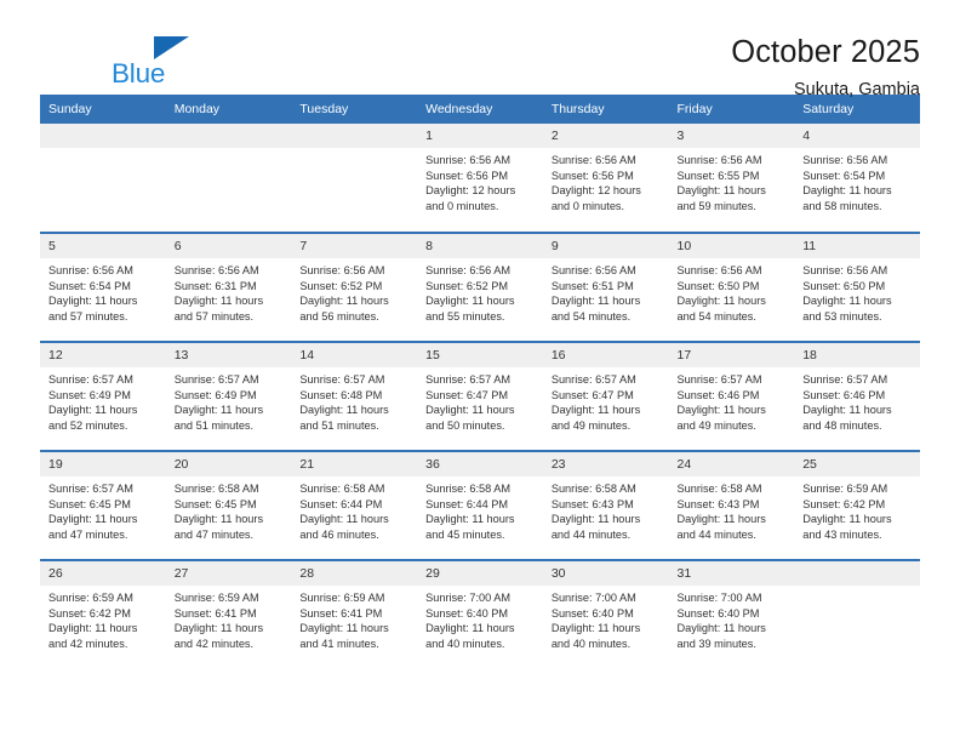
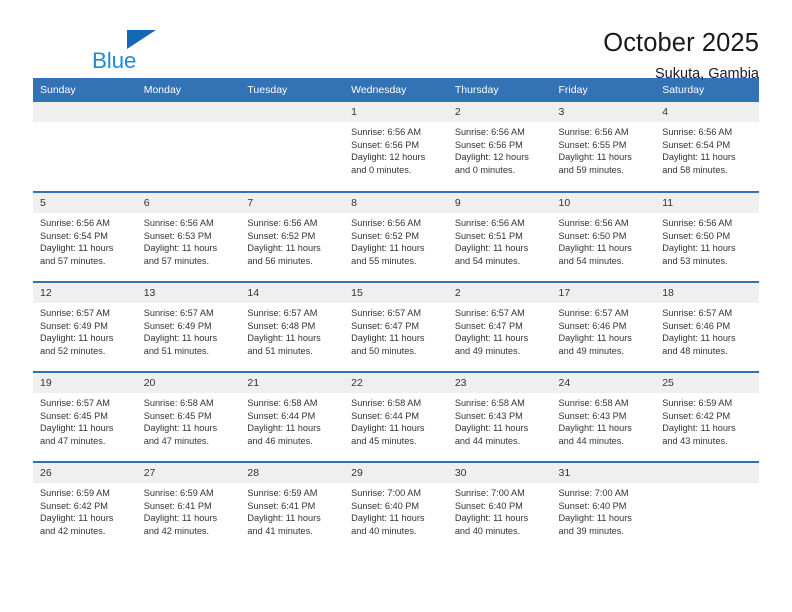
  Blue
  October 2025
  Sukuta, Gambia
  Sunday	Monday	Tuesday	Wednesday	Thursday	Friday	Saturday
  			1Sunrise: 6:56 AMSunset: 6:56 PMDaylight: 12 hoursand 0 minutes.	2Sunrise: 6:56 AMSunset: 6:56 PMDaylight: 12 hoursand 0 minutes.	3Sunrise: 6:56 AMSunset: 6:55 PMDaylight: 11 hoursand 59 minutes.	4Sunrise: 6:56 AMSunset: 6:54 PMDaylight: 11 hoursand 58 minutes.
- 5Sunrise: 6:56 AMSunset: 6:54 PMDaylight: 11 hoursand 57 minutes.	6Sunrise: 6:56 AMSunset: 6:31 PMDaylight: 11 hoursand 57 minutes.	7Sunrise: 6:56 AMSunset: 6:52 PMDaylight: 11 hoursand 56 minutes.	8Sunrise: 6:56 AMSunset: 6:52 PMDaylight: 11 hoursand 55 minutes.	9Sunrise: 6:56 AMSunset: 6:51 PMDaylight: 11 hoursand 54 minutes.	10Sunrise: 6:56 AMSunset: 6:50 PMDaylight: 11 hoursand 54 minutes.	11Sunrise: 6:56 AMSunset: 6:50 PMDaylight: 11 hoursand 53 minutes.
+ 5Sunrise: 6:56 AMSunset: 6:54 PMDaylight: 11 hoursand 57 minutes.	6Sunrise: 6:56 AMSunset: 6:53 PMDaylight: 11 hoursand 57 minutes.	7Sunrise: 6:56 AMSunset: 6:52 PMDaylight: 11 hoursand 56 minutes.	8Sunrise: 6:56 AMSunset: 6:52 PMDaylight: 11 hoursand 55 minutes.	9Sunrise: 6:56 AMSunset: 6:51 PMDaylight: 11 hoursand 54 minutes.	10Sunrise: 6:56 AMSunset: 6:50 PMDaylight: 11 hoursand 54 minutes.	11Sunrise: 6:56 AMSunset: 6:50 PMDaylight: 11 hoursand 53 minutes.
- 12Sunrise: 6:57 AMSunset: 6:49 PMDaylight: 11 hoursand 52 minutes.	13Sunrise: 6:57 AMSunset: 6:49 PMDaylight: 11 hoursand 51 minutes.	14Sunrise: 6:57 AMSunset: 6:48 PMDaylight: 11 hoursand 51 minutes.	15Sunrise: 6:57 AMSunset: 6:47 PMDaylight: 11 hoursand 50 minutes.	16Sunrise: 6:57 AMSunset: 6:47 PMDaylight: 11 hoursand 49 minutes.	17Sunrise: 6:57 AMSunset: 6:46 PMDaylight: 11 hoursand 49 minutes.	18Sunrise: 6:57 AMSunset: 6:46 PMDaylight: 11 hoursand 48 minutes.
+ 12Sunrise: 6:57 AMSunset: 6:49 PMDaylight: 11 hoursand 52 minutes.	13Sunrise: 6:57 AMSunset: 6:49 PMDaylight: 11 hoursand 51 minutes.	14Sunrise: 6:57 AMSunset: 6:48 PMDaylight: 11 hoursand 51 minutes.	15Sunrise: 6:57 AMSunset: 6:47 PMDaylight: 11 hoursand 50 minutes.	2Sunrise: 6:57 AMSunset: 6:47 PMDaylight: 11 hoursand 49 minutes.	17Sunrise: 6:57 AMSunset: 6:46 PMDaylight: 11 hoursand 49 minutes.	18Sunrise: 6:57 AMSunset: 6:46 PMDaylight: 11 hoursand 48 minutes.
- 19Sunrise: 6:57 AMSunset: 6:45 PMDaylight: 11 hoursand 47 minutes.	20Sunrise: 6:58 AMSunset: 6:45 PMDaylight: 11 hoursand 47 minutes.	21Sunrise: 6:58 AMSunset: 6:44 PMDaylight: 11 hoursand 46 minutes.	36Sunrise: 6:58 AMSunset: 6:44 PMDaylight: 11 hoursand 45 minutes.	23Sunrise: 6:58 AMSunset: 6:43 PMDaylight: 11 hoursand 44 minutes.	24Sunrise: 6:58 AMSunset: 6:43 PMDaylight: 11 hoursand 44 minutes.	25Sunrise: 6:59 AMSunset: 6:42 PMDaylight: 11 hoursand 43 minutes.
+ 19Sunrise: 6:57 AMSunset: 6:45 PMDaylight: 11 hoursand 47 minutes.	20Sunrise: 6:58 AMSunset: 6:45 PMDaylight: 11 hoursand 47 minutes.	21Sunrise: 6:58 AMSunset: 6:44 PMDaylight: 11 hoursand 46 minutes.	22Sunrise: 6:58 AMSunset: 6:44 PMDaylight: 11 hoursand 45 minutes.	23Sunrise: 6:58 AMSunset: 6:43 PMDaylight: 11 hoursand 44 minutes.	24Sunrise: 6:58 AMSunset: 6:43 PMDaylight: 11 hoursand 44 minutes.	25Sunrise: 6:59 AMSunset: 6:42 PMDaylight: 11 hoursand 43 minutes.
  26Sunrise: 6:59 AMSunset: 6:42 PMDaylight: 11 hoursand 42 minutes.	27Sunrise: 6:59 AMSunset: 6:41 PMDaylight: 11 hoursand 42 minutes.	28Sunrise: 6:59 AMSunset: 6:41 PMDaylight: 11 hoursand 41 minutes.	29Sunrise: 7:00 AMSunset: 6:40 PMDaylight: 11 hoursand 40 minutes.	30Sunrise: 7:00 AMSunset: 6:40 PMDaylight: 11 hoursand 40 minutes.	31Sunrise: 7:00 AMSunset: 6:40 PMDaylight: 11 hoursand 39 minutes.
